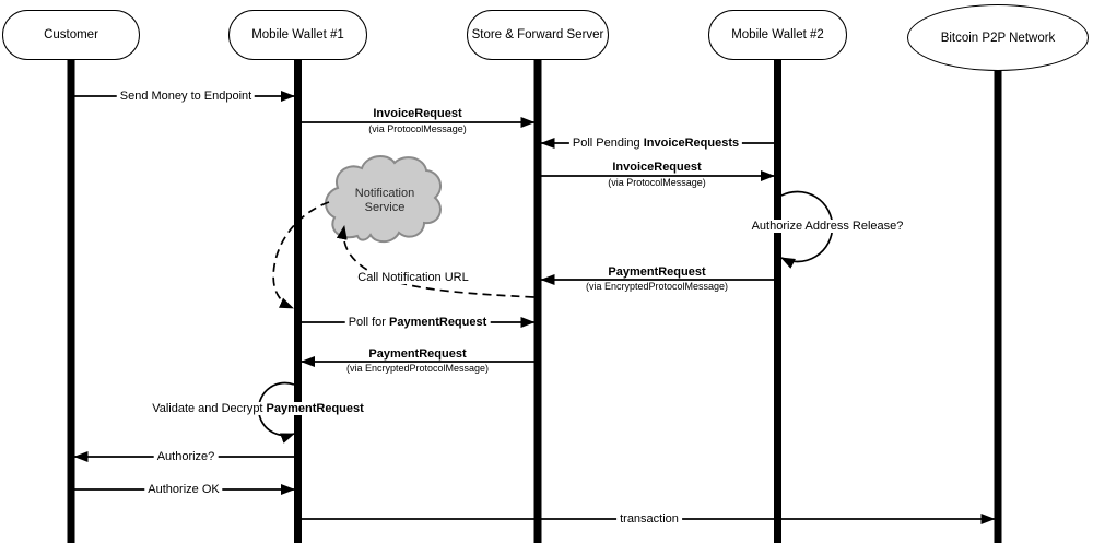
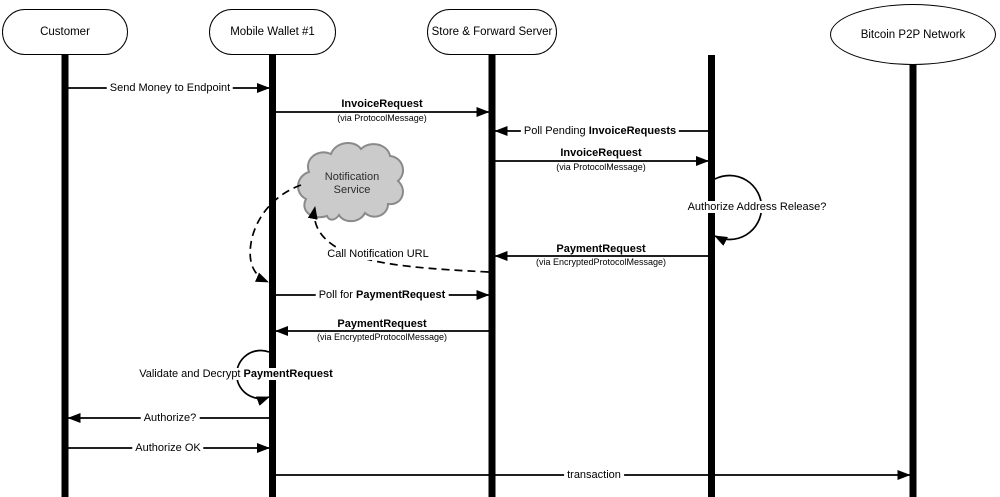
  Customer
  Mobile Wallet #1
  Store & Forward Server
- Mobile Wallet #2
  Bitcoin P2P Network
  Notification
  Service
  Send Money to Endpoint
  InvoiceRequest
  (via ProtocolMessage)
  Poll Pending InvoiceRequests
  InvoiceRequest
  (via ProtocolMessage)
  Authorize Address Release?
  PaymentRequest
  (via EncryptedProtocolMessage)
  Call Notification URL
  Poll for PaymentRequest
  PaymentRequest
  (via EncryptedProtocolMessage)
  Validate and Decrypt PaymentRequest
  Authorize?
  Authorize OK
  transaction
